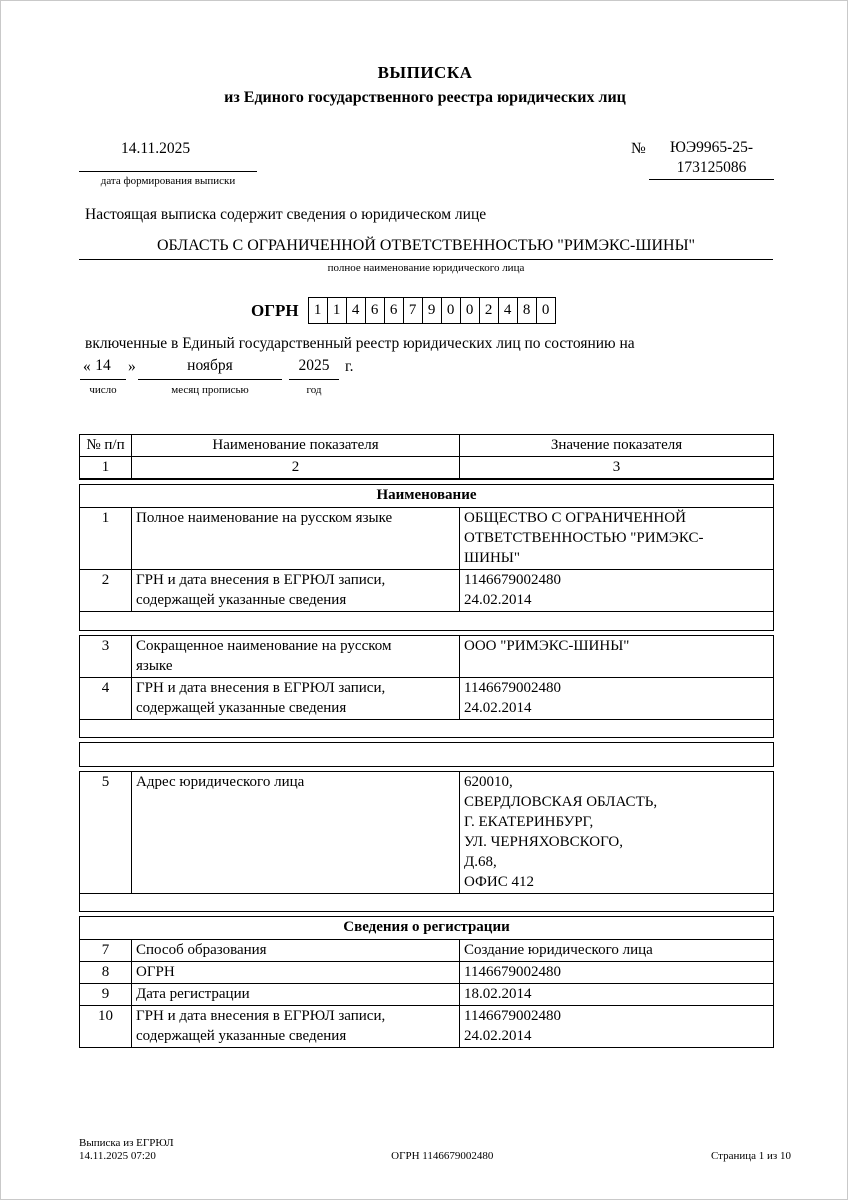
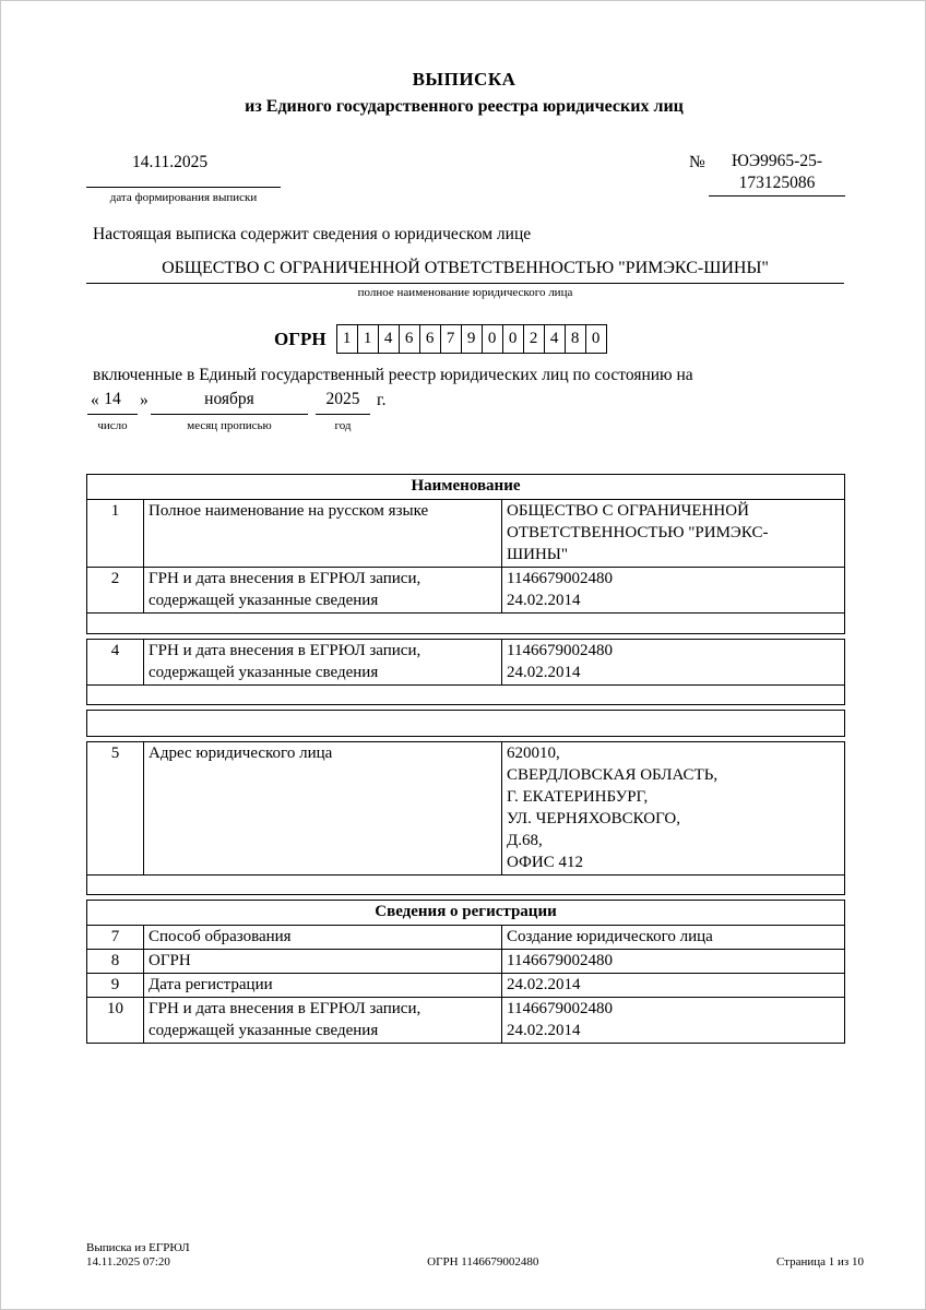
  ВЫПИСКА
  из Единого государственного реестра юридических лиц
  14.11.2025
  дата формирования выписки
  №
  ЮЭ9965-25-
  173125086
  Настоящая выписка содержит сведения о юридическом лице
- ОБЛАСТЬ С ОГРАНИЧЕННОЙ ОТВЕТСТВЕННОСТЬЮ "РИМЭКС-ШИНЫ"
+ ОБЩЕСТВО С ОГРАНИЧЕННОЙ ОТВЕТСТВЕННОСТЬЮ "РИМЭКС-ШИНЫ"
  полное наименование юридического лица
  ОГРН
  1
  1
  4
  6
  6
  7
  9
  0
  0
  2
  4
  8
  0
  включенные в Единый государственный реестр юридических лиц по состоянию на
  «
  14
  »
  ноября
  2025
  г.
  число
  месяц прописью
  год
- № п/п	Наименование показателя	Значение показателя
- 1	2	3
  Наименование
  1	Полное наименование на русском языке	ОБЩЕСТВО С ОГРАНИЧЕННОЙ ОТВЕТСТВЕННОСТЬЮ "РИМЭКС- ШИНЫ"
  2	ГРН и дата внесения в ЕГРЮЛ записи, содержащей указанные сведения	1146679002480 24.02.2014
- 3	Сокращенное наименование на русском языке	ООО "РИМЭКС-ШИНЫ"
  4	ГРН и дата внесения в ЕГРЮЛ записи, содержащей указанные сведения	1146679002480 24.02.2014
  5	Адрес юридического лица	620010, СВЕРДЛОВСКАЯ ОБЛАСТЬ, Г. ЕКАТЕРИНБУРГ, УЛ. ЧЕРНЯХОВСКОГО, Д.68, ОФИС 412
  Сведения о регистрации
  7	Способ образования	Создание юридического лица
  8	ОГРН	1146679002480
- 9	Дата регистрации	18.02.2014
+ 9	Дата регистрации	24.02.2014
  10	ГРН и дата внесения в ЕГРЮЛ записи, содержащей указанные сведения	1146679002480 24.02.2014
  Выписка из ЕГРЮЛ
  14.11.2025 07:20
  ОГРН 1146679002480
  Страница 1 из 10
